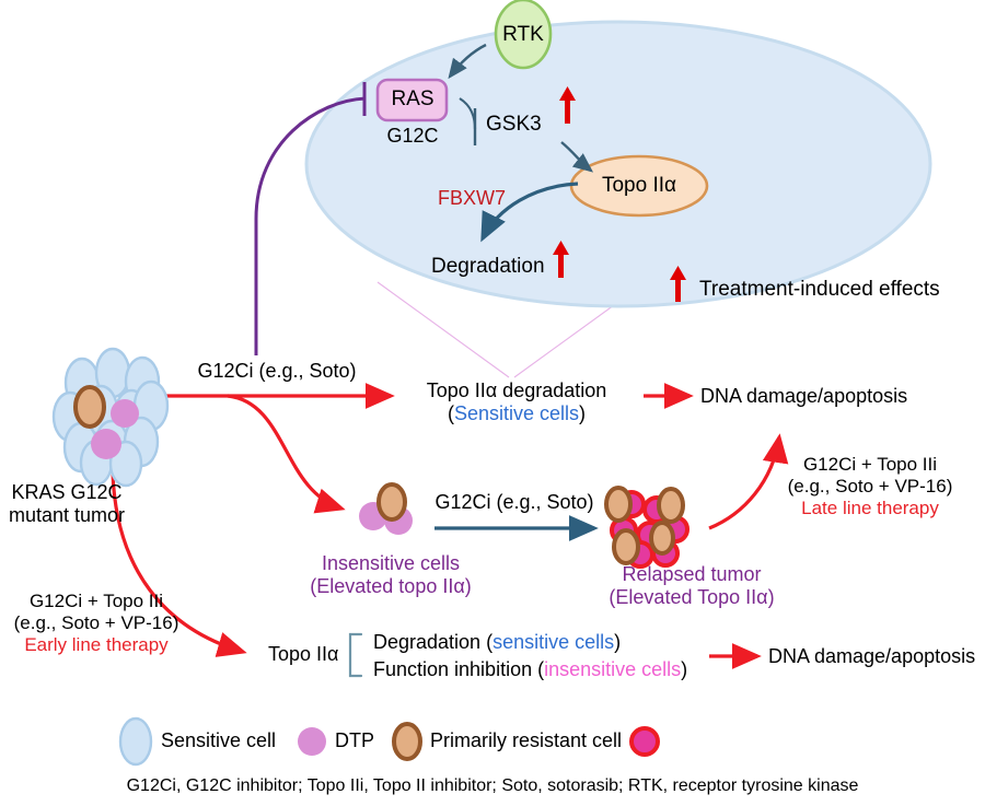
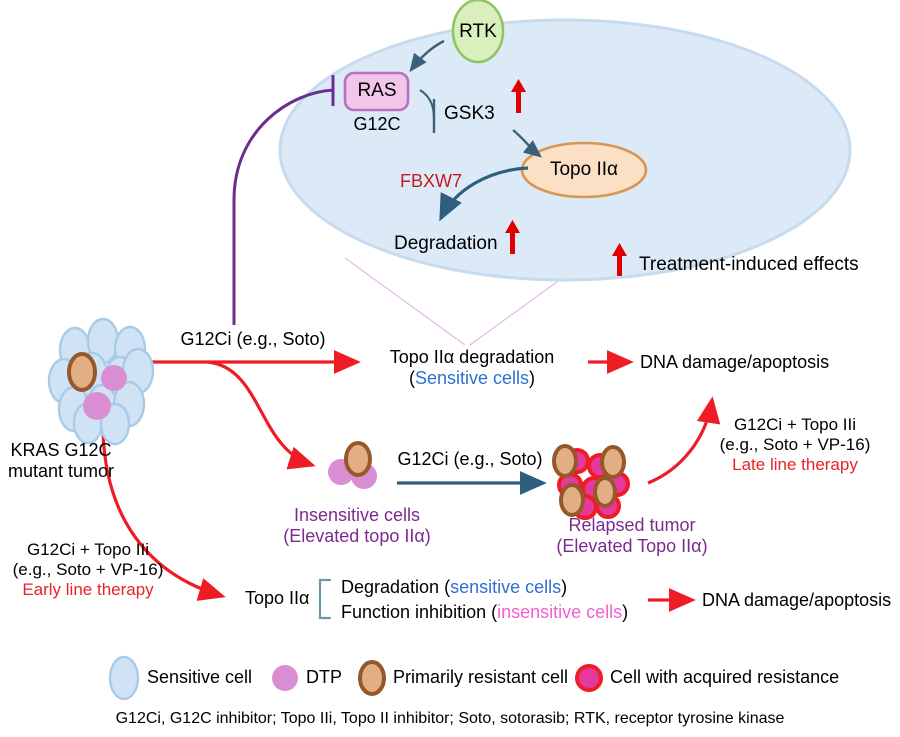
  RTK
  RAS
  G12C
  GSK3
  FBXW7
  Topo IIα
  Degradation
  Treatment-induced effects
  G12Ci (e.g., Soto)
  Topo IIα degradation
  (Sensitive cells)
  DNA damage/apoptosis
  KRAS G12C
  mutant tumor
  G12Ci (e.g., Soto)
  Insensitive cells
  (Elevated topo IIα)
  Relapsed tumor
  (Elevated Topo IIα)
  G12Ci + Topo IIi
  (e.g., Soto + VP-16)
  Late line therapy
  G12Ci + Topo IIi
  (e.g., Soto + VP-16)
  Early line therapy
  Topo IIα
  Degradation (sensitive cells)
  Function inhibition (insensitive cells)
  DNA damage/apoptosis
  Sensitive cell
  DTP
  Primarily resistant cell
+ Cell with acquired resistance
  G12Ci, G12C inhibitor; Topo IIi, Topo II inhibitor; Soto, sotorasib; RTK, receptor tyrosine kinase
